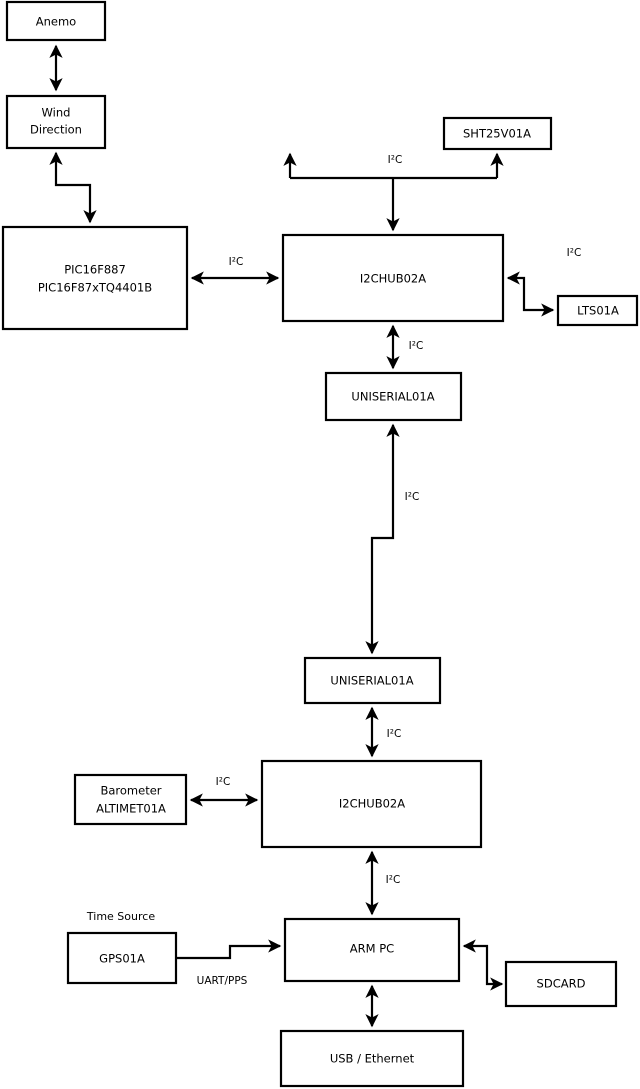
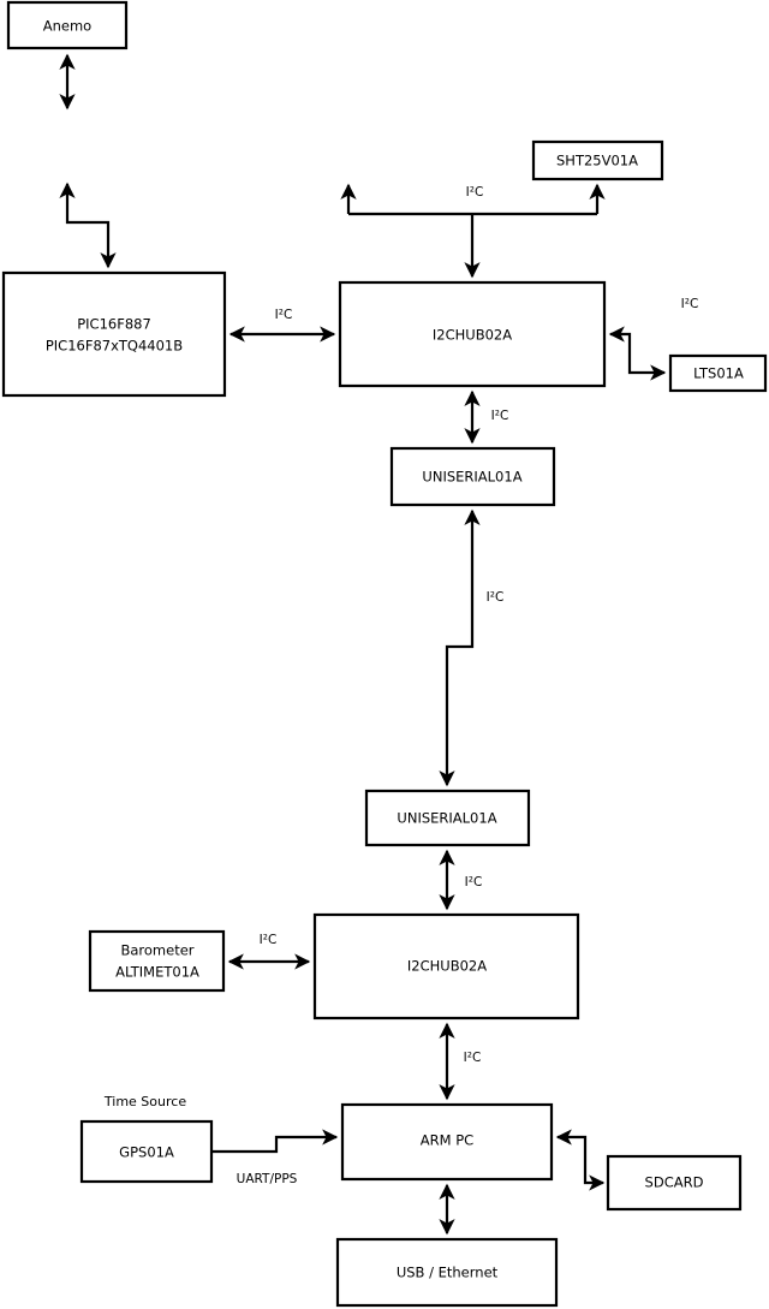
  I²C
  I²C
  I²C
  I²C
  I²C
  I²C
  I²C
  I²C
  UART/PPS
  Anemo
- Wind
- Direction
  PIC16F887
  PIC16F87xTQ4401B
  SHT25V01A
  I2CHUB02A
  LTS01A
  UNISERIAL01A
  UNISERIAL01A
  Barometer
  ALTIMET01A
  I2CHUB02A
  GPS01A
  ARM PC
  SDCARD
  USB / Ethernet
  Time Source
